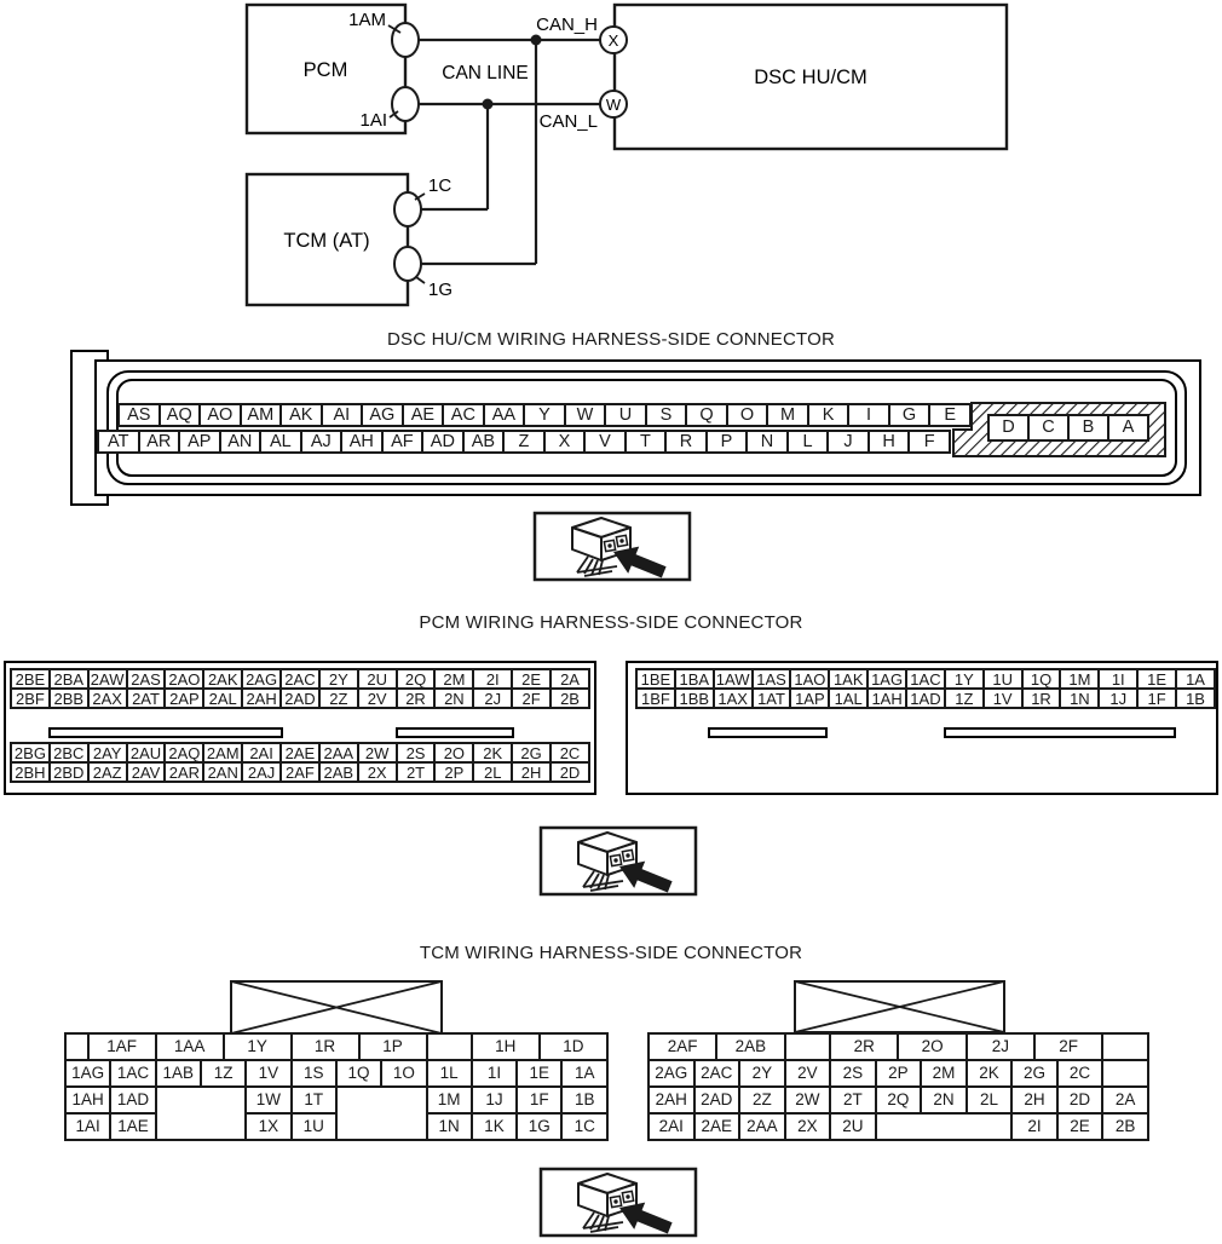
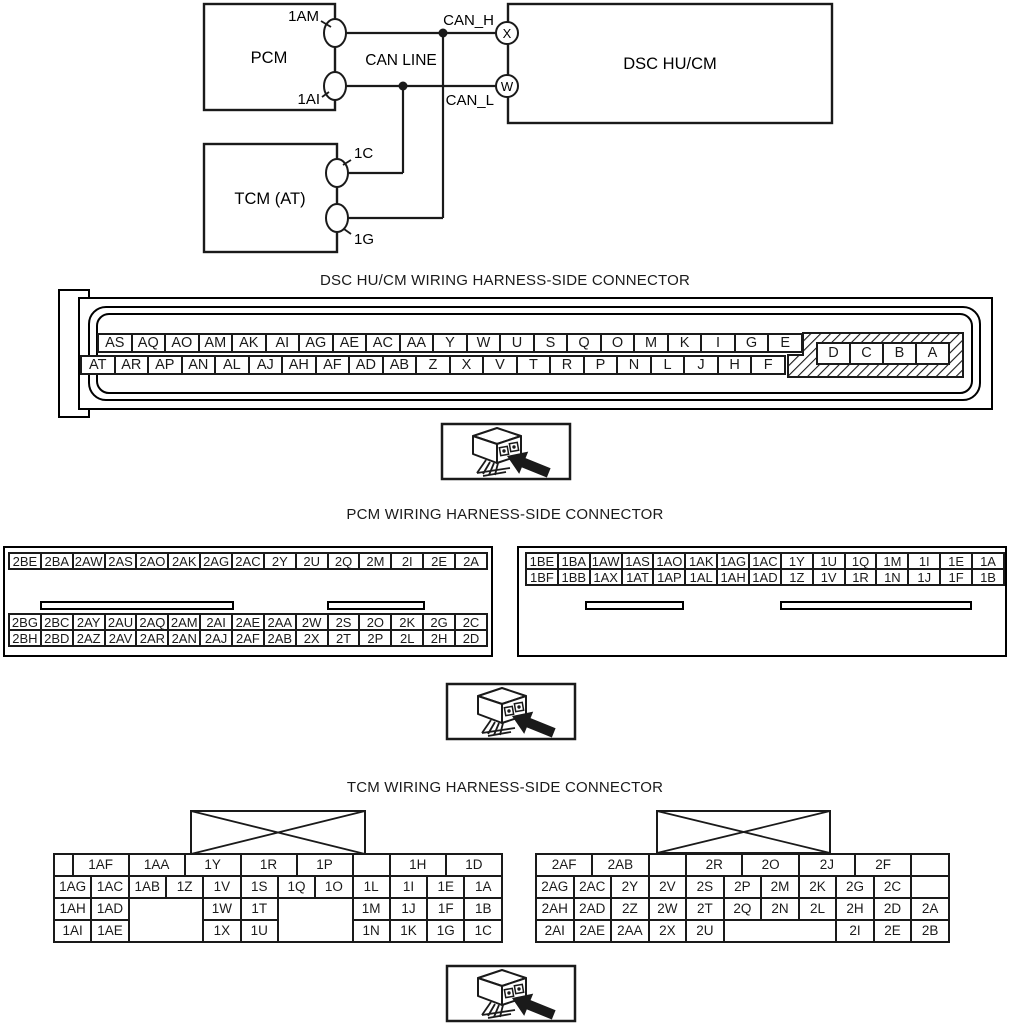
  PCM
  TCM (AT)
  DSC HU/CM
  CAN LINE
  CAN_H
  CAN_L
  1AM
  1AI
  1C
  1G
  X
  W
  DSC HU/CM WIRING HARNESS-SIDE CONNECTOR
  AS	AQ	AO	AM	AK	AI	AG	AE	AC	AA	Y	W	U	S	Q	O	M	K	I	G	E
  AT	AR	AP	AN	AL	AJ	AH	AF	AD	AB	Z	X	V	T	R	P	N	L	J	H	F
  D	C	B	A
  PCM WIRING HARNESS-SIDE CONNECTOR
  2BE	2BA	2AW	2AS	2AO	2AK	2AG	2AC	2Y	2U	2Q	2M	2I	2E	2A
- 2BF	2BB	2AX	2AT	2AP	2AL	2AH	2AD	2Z	2V	2R	2N	2J	2F	2B
  2BG	2BC	2AY	2AU	2AQ	2AM	2AI	2AE	2AA	2W	2S	2O	2K	2G	2C
  2BH	2BD	2AZ	2AV	2AR	2AN	2AJ	2AF	2AB	2X	2T	2P	2L	2H	2D
  1BE	1BA	1AW	1AS	1AO	1AK	1AG	1AC	1Y	1U	1Q	1M	1I	1E	1A
  1BF	1BB	1AX	1AT	1AP	1AL	1AH	1AD	1Z	1V	1R	1N	1J	1F	1B
  TCM WIRING HARNESS-SIDE CONNECTOR
  	1AF	1AA	1Y	1R	1P		1H	1D
  1AG	1AC	1AB	1Z	1V	1S	1Q	1O	1L	1I	1E	1A
  1AH	1AD		1W	1T		1M	1J	1F	1B
  1AI	1AE	1X	1U	1N	1K	1G	1C
  2AF	2AB		2R	2O	2J	2F
  2AG	2AC	2Y	2V	2S	2P	2M	2K	2G	2C
  2AH	2AD	2Z	2W	2T	2Q	2N	2L	2H	2D	2A
  2AI	2AE	2AA	2X	2U		2I	2E	2B
